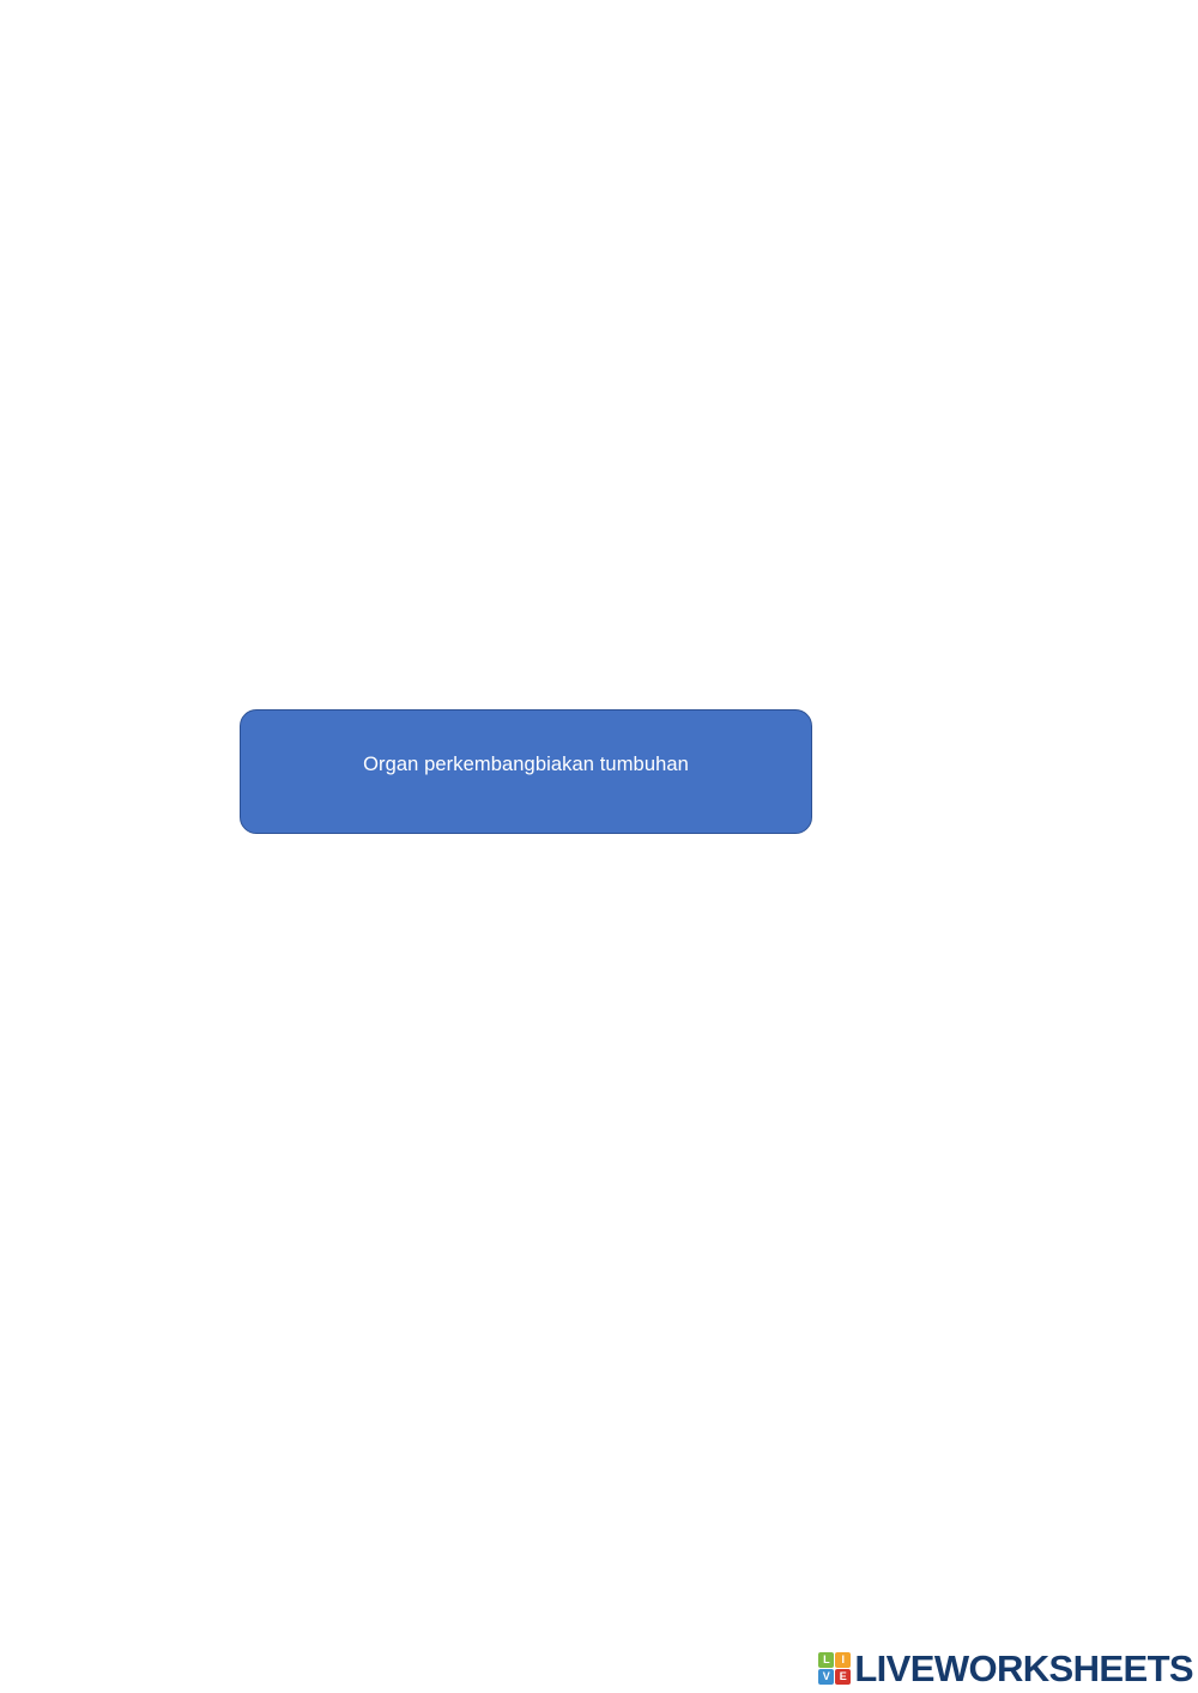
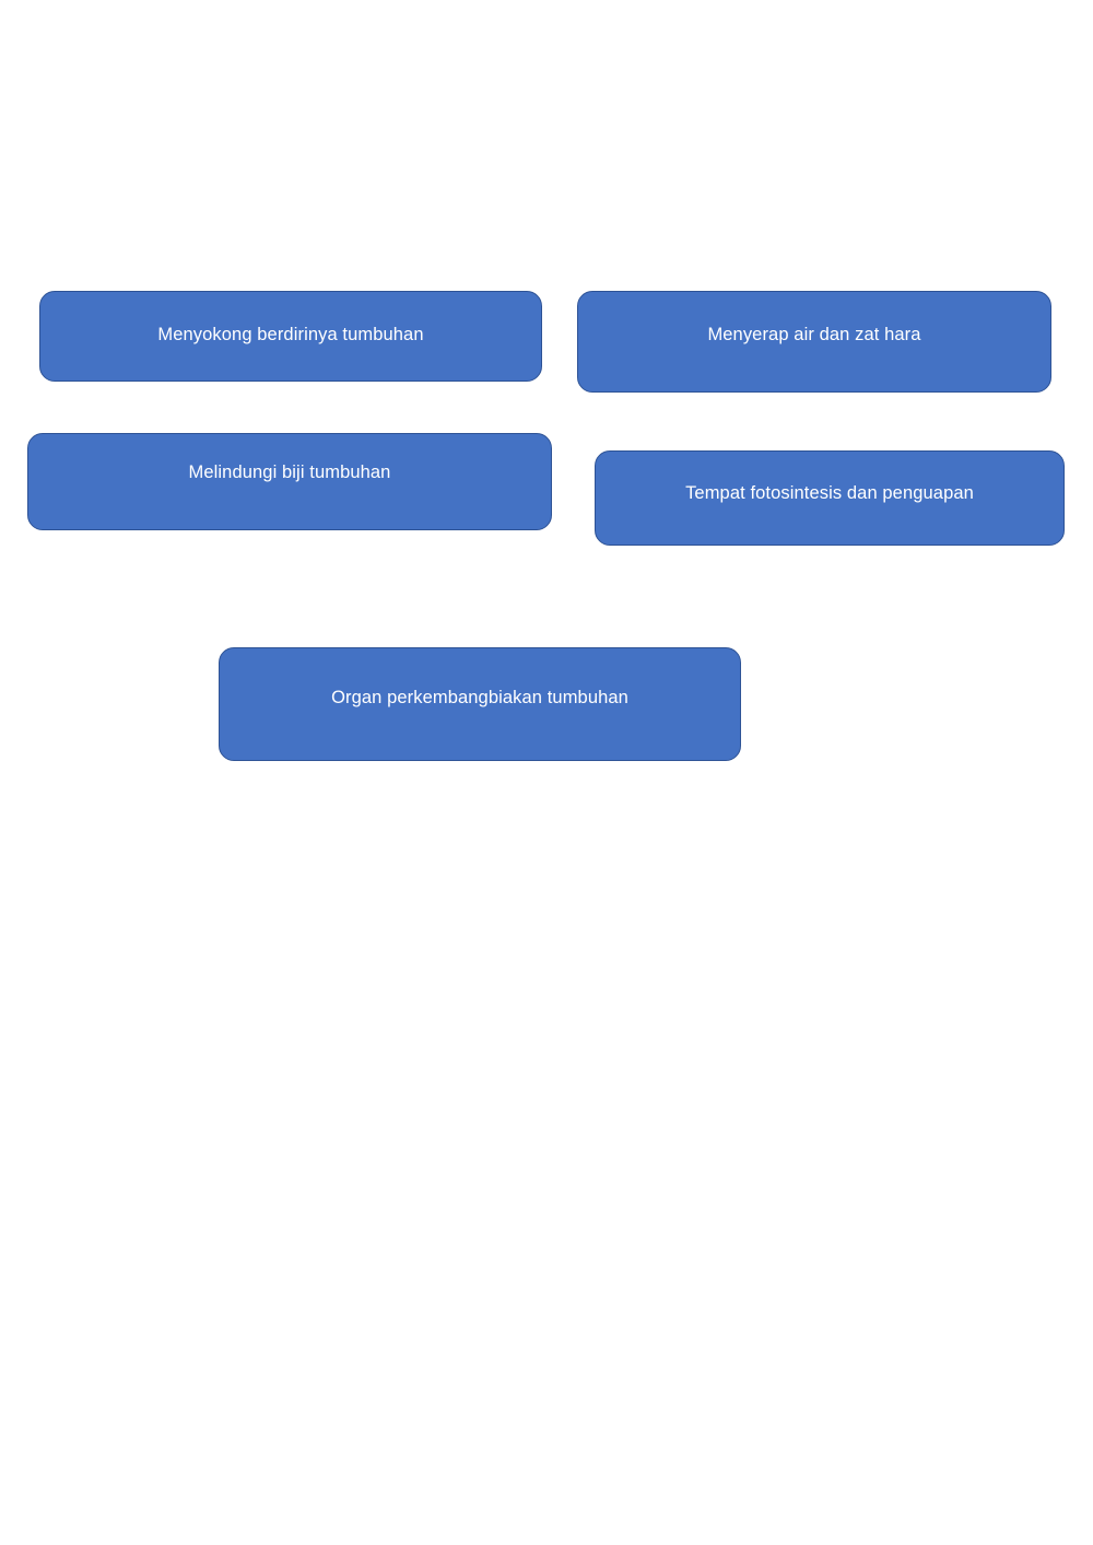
+ Menyokong berdirinya tumbuhan
+ Menyerap air dan zat hara
+ Melindungi biji tumbuhan
+ Tempat fotosintesis dan penguapan
  Organ perkembangbiakan tumbuhan
- L
- I
- V
- E
- LIVEWORKSHEETS
